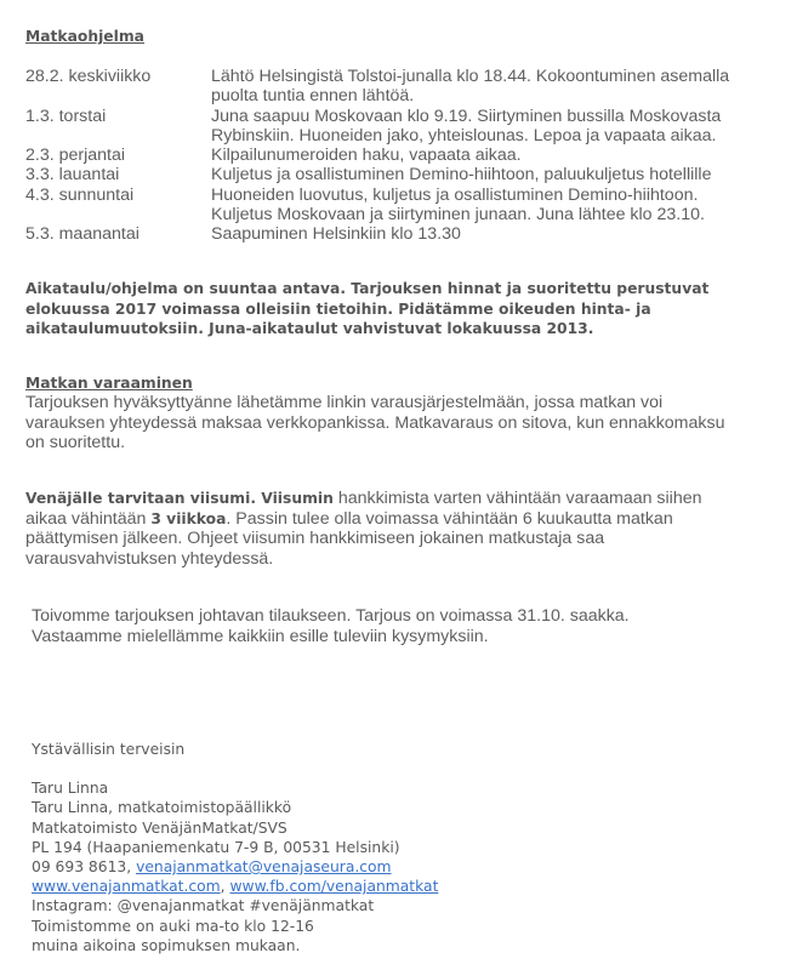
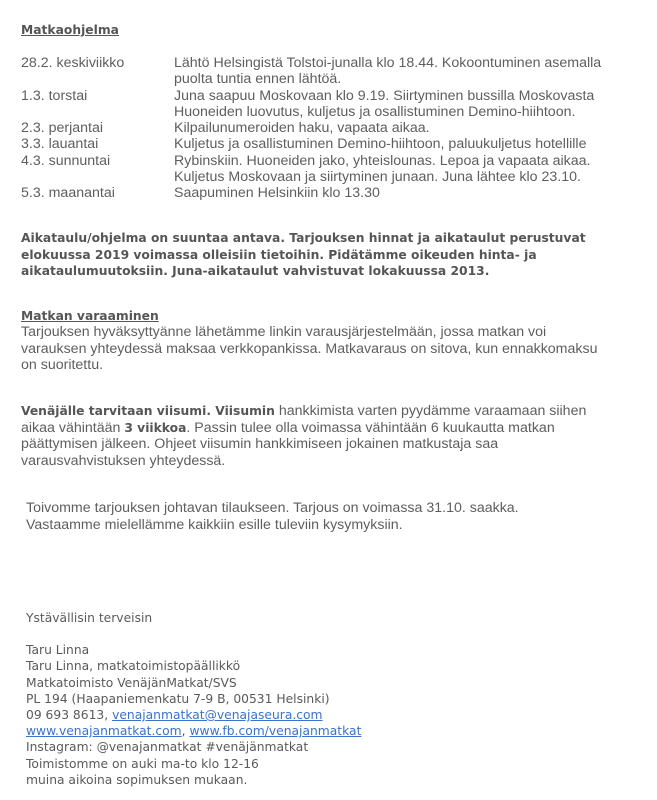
  Matkaohjelma
  28.2. keskiviikko
  Lähtö Helsingistä Tolstoi-junalla klo 18.44. Kokoontuminen asemalla
  puolta tuntia ennen lähtöä.
  1.3. torstai
  Juna saapuu Moskovaan klo 9.19. Siirtyminen bussilla Moskovasta
- Rybinskiin. Huoneiden jako, yhteislounas. Lepoa ja vapaata aikaa.
+ Huoneiden luovutus, kuljetus ja osallistuminen Demino-hiihtoon.
  2.3. perjantai
  Kilpailunumeroiden haku, vapaata aikaa.
  3.3. lauantai
  Kuljetus ja osallistuminen Demino-hiihtoon, paluukuljetus hotellille
  4.3. sunnuntai
- Huoneiden luovutus, kuljetus ja osallistuminen Demino-hiihtoon.
+ Rybinskiin. Huoneiden jako, yhteislounas. Lepoa ja vapaata aikaa.
  Kuljetus Moskovaan ja siirtyminen junaan. Juna lähtee klo 23.10.
  5.3. maanantai
  Saapuminen Helsinkiin klo 13.30
- Aikataulu/ohjelma on suuntaa antava. Tarjouksen hinnat ja suoritettu perustuvat
+ Aikataulu/ohjelma on suuntaa antava. Tarjouksen hinnat ja aikataulut perustuvat
- elokuussa 2017 voimassa olleisiin tietoihin. Pidätämme oikeuden hinta- ja
+ elokuussa 2019 voimassa olleisiin tietoihin. Pidätämme oikeuden hinta- ja
  aikataulumuutoksiin. Juna-aikataulut vahvistuvat lokakuussa 2013.
  Matkan varaaminen
  Tarjouksen hyväksyttyänne lähetämme linkin varausjärjestelmään, jossa matkan voi
  varauksen yhteydessä maksaa verkkopankissa. Matkavaraus on sitova, kun ennakkomaksu
  on suoritettu.
- Venäjälle tarvitaan viisumi. Viisumin hankkimista varten vähintään varaamaan siihen
+ Venäjälle tarvitaan viisumi. Viisumin hankkimista varten pyydämme varaamaan siihen
  aikaa vähintään 3 viikkoa. Passin tulee olla voimassa vähintään 6 kuukautta matkan
  päättymisen jälkeen. Ohjeet viisumin hankkimiseen jokainen matkustaja saa
  varausvahvistuksen yhteydessä.
  Toivomme tarjouksen johtavan tilaukseen. Tarjous on voimassa 31.10. saakka.
  Vastaamme mielellämme kaikkiin esille tuleviin kysymyksiin.
  Ystävällisin terveisin
  Taru Linna
  Taru Linna, matkatoimistopäällikkö
  Matkatoimisto VenäjänMatkat/SVS
  PL 194 (Haapaniemenkatu 7-9 B, 00531 Helsinki)
  09 693 8613, venajanmatkat@venajaseura.com
  www.venajanmatkat.com, www.fb.com/venajanmatkat
  Instagram: @venajanmatkat #venäjänmatkat
  Toimistomme on auki ma-to klo 12-16
  muina aikoina sopimuksen mukaan.
